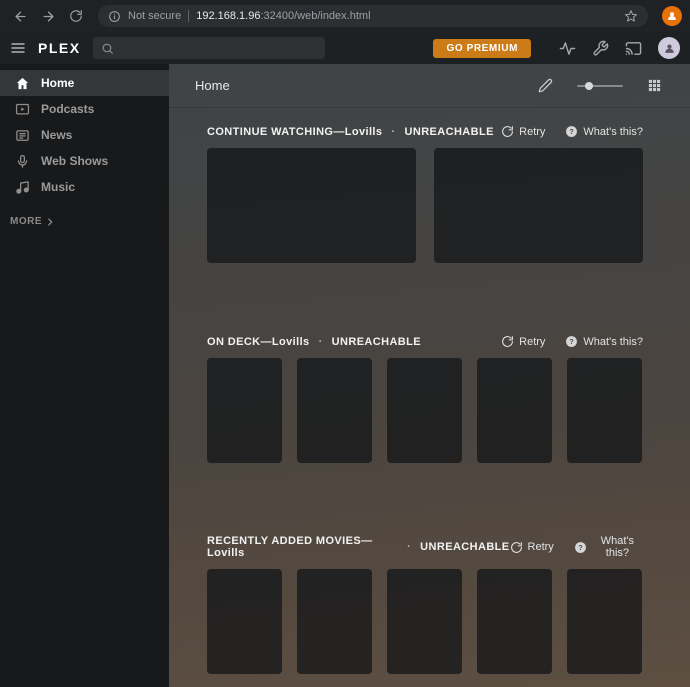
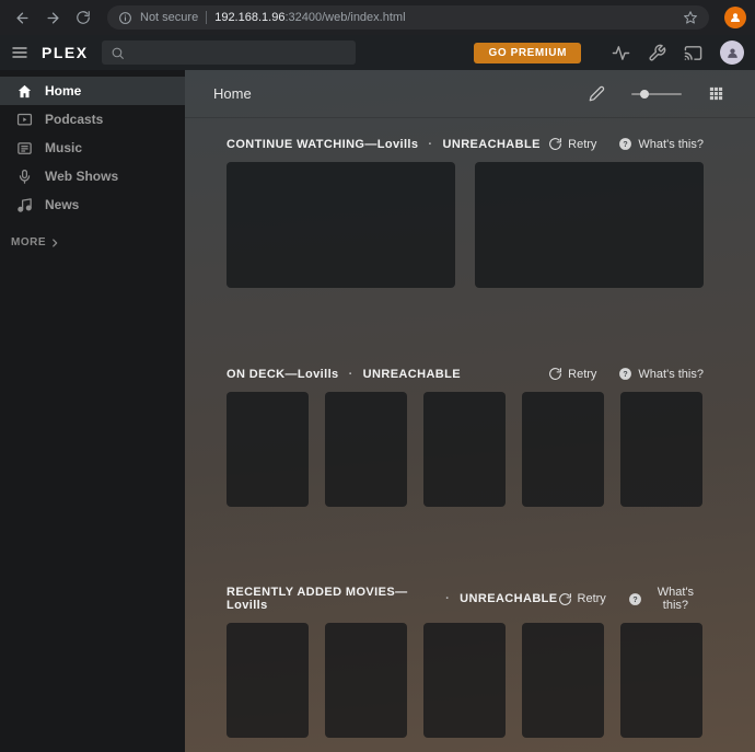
  Not secure
  192.168.1.96:32400/web/index.html
  PLEX
  GO PREMIUM
  Home
  Podcasts
- News
+ Music
  Web Shows
- Music
+ News
  MORE
  Home
  CONTINUE WATCHING—Lovills
  ·
  UNREACHABLE
  Retry
  What's this?
  ON DECK—Lovills
  ·
  UNREACHABLE
  Retry
  What's this?
  RECENTLY ADDED MOVIES—Lovills
  ·
  UNREACHABLE
  Retry
  What's this?
